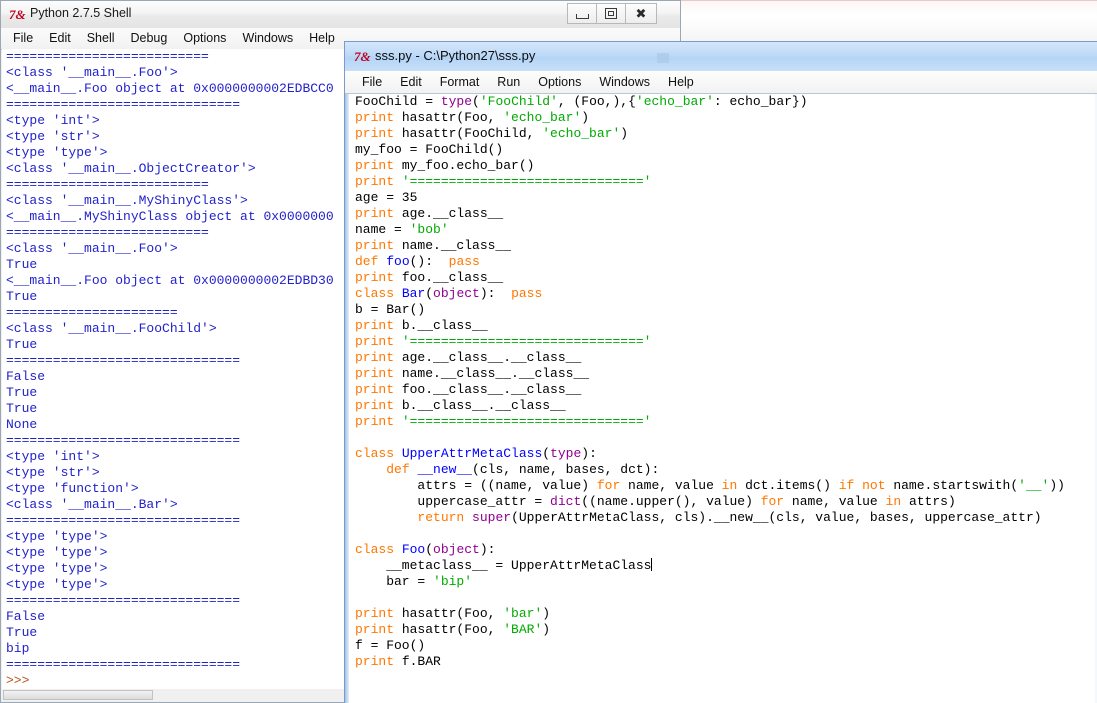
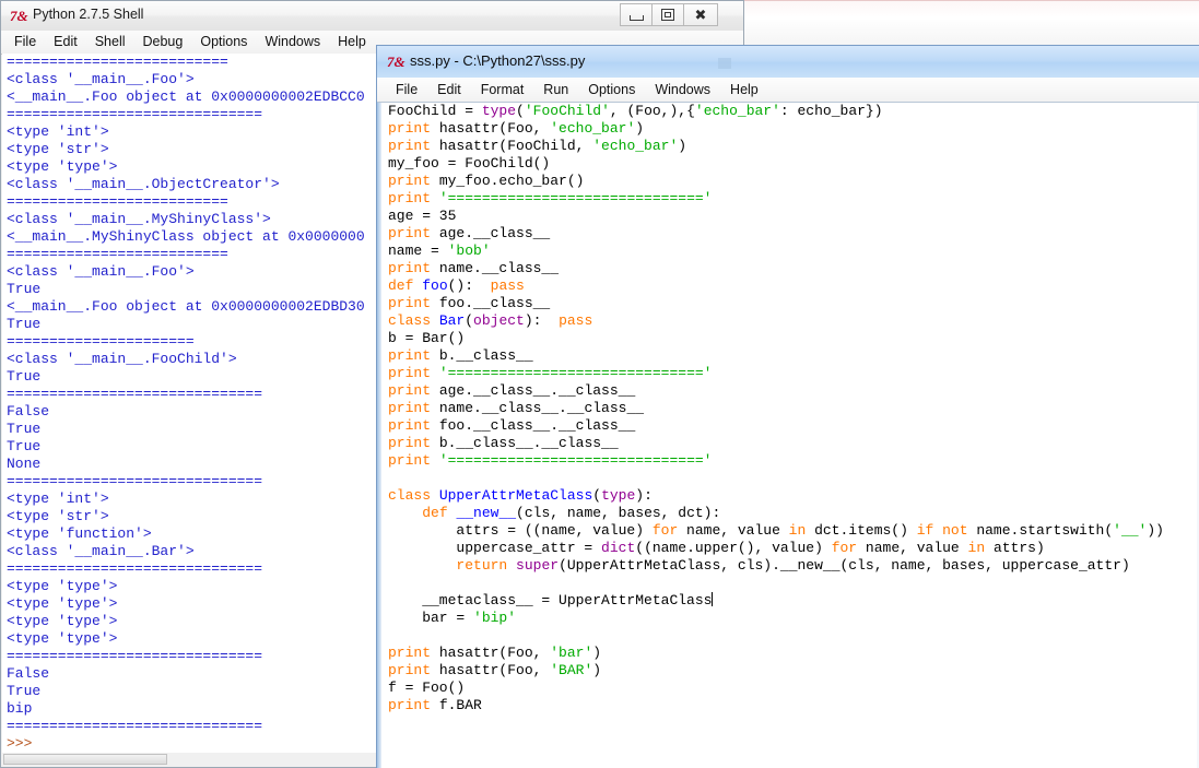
  7&
  Python 2.7.5 Shell
  ✖
  File
  Edit
  Shell
  Debug
  Options
  Windows
  Help
  ==========================
  <class '__main__.Foo'>
  <__main__.Foo object at 0x0000000002EDBCC0
  ==============================
  <type 'int'>
  <type 'str'>
  <type 'type'>
  <class '__main__.ObjectCreator'>
  ==========================
  <class '__main__.MyShinyClass'>
  <__main__.MyShinyClass object at 0x0000000
  ==========================
  <class '__main__.Foo'>
  True
  <__main__.Foo object at 0x0000000002EDBD30
  True
  ======================
  <class '__main__.FooChild'>
  True
  ==============================
  False
  True
  True
  None
  ==============================
  <type 'int'>
  <type 'str'>
  <type 'function'>
  <class '__main__.Bar'>
  ==============================
  <type 'type'>
  <type 'type'>
  <type 'type'>
  <type 'type'>
  ==============================
  False
  True
  bip
  ==============================
  >>>
  7&
  sss.py - C:\Python27\sss.py
  File
  Edit
  Format
  Run
  Options
  Windows
  Help
  FooChild = type('FooChild', (Foo,),{'echo_bar': echo_bar})
  print hasattr(Foo, 'echo_bar')
  print hasattr(FooChild, 'echo_bar')
  my_foo = FooChild()
  print my_foo.echo_bar()
  print '=============================='
  age = 35
  print age.__class__
  name = 'bob'
  print name.__class__
  def foo(): pass
  print foo.__class__
  class Bar(object): pass
  b = Bar()
  print b.__class__
  print '=============================='
  print age.__class__.__class__
  print name.__class__.__class__
  print foo.__class__.__class__
  print b.__class__.__class__
  print '=============================='
  class UpperAttrMetaClass(type):
  def __new__(cls, name, bases, dct):
  attrs = ((name, value) for name, value in dct.items() if not name.startswith('__'))
  uppercase_attr = dict((name.upper(), value) for name, value in attrs)
- return super(UpperAttrMetaClass, cls).__new__(cls, value, bases, uppercase_attr)
+ return super(UpperAttrMetaClass, cls).__new__(cls, name, bases, uppercase_attr)
- class Foo(object):
  __metaclass__ = UpperAttrMetaClass
  bar = 'bip'
  print hasattr(Foo, 'bar')
  print hasattr(Foo, 'BAR')
  f = Foo()
  print f.BAR
